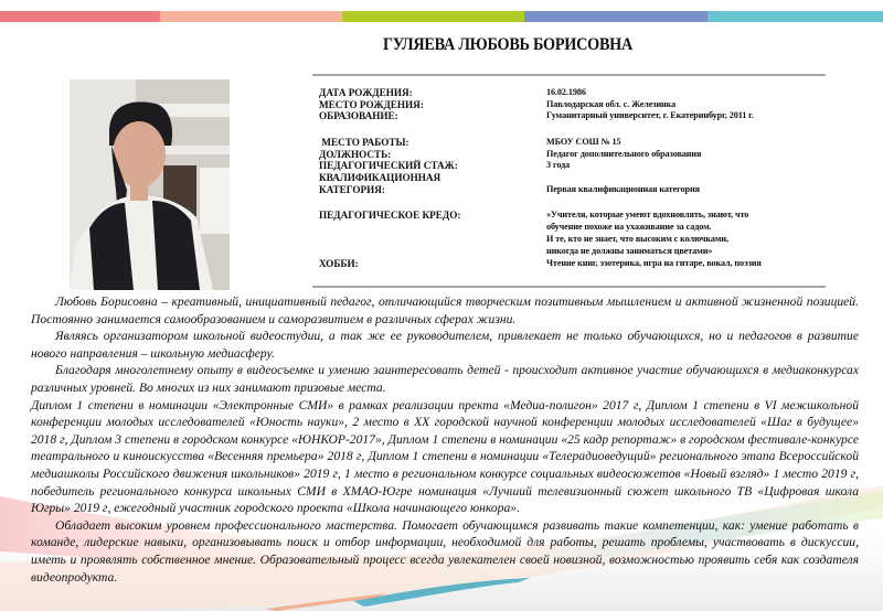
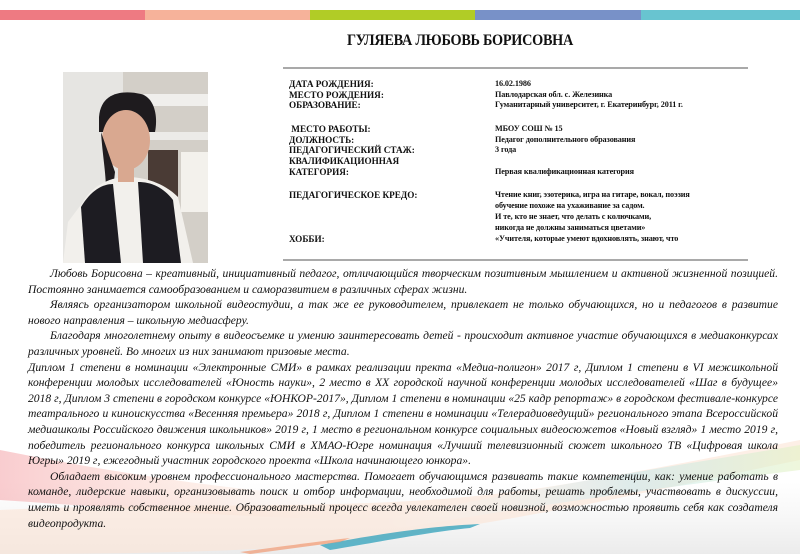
  ГУЛЯЕВА ЛЮБОВЬ БОРИСОВНА
  ДАТА РОЖДЕНИЯ:
  16.02.1986
  МЕСТО РОЖДЕНИЯ:
  Павлодарская обл. с. Железинка
  ОБРАЗОВАНИЕ:
  Гуманитарный университет, г. Екатеринбург, 2011 г.
  МЕСТО РАБОТЫ:
  МБОУ СОШ № 15
  ДОЛЖНОСТЬ:
  Педагог дополнительного образования
  ПЕДАГОГИЧЕСКИЙ СТАЖ:
  3 года
  КВАЛИФИКАЦИОННАЯ
  КАТЕГОРИЯ:
  Первая квалификационная категория
  ПЕДАГОГИЧЕСКОЕ КРЕДО:
- «Учителя, которые умеют вдохновлять, знают, что
+ Чтение книг, эзотерика, игра на гитаре, вокал, поэзия
  обучение похоже на ухаживание за садом.
- И те, кто не знает, что высоким с колючками,
+ И те, кто не знает, что делать с колючками,
  никогда не должны заниматься цветами»
  ХОББИ:
- Чтение книг, эзотерика, игра на гитаре, вокал, поэзия
+ «Учителя, которые умеют вдохновлять, знают, что
  Любовь Борисовна – креативный, инициативный педагог, отличающийся творческим позитивным мышлением и активной жизненной позицией. Постоянно занимается самообразованием и саморазвитием в различных сферах жизни.
  Являясь организатором школьной видеостудии, а так же ее руководителем, привлекает не только обучающихся, но и педагогов в развитие нового направления – школьную медиасферу.
  Благодаря многолетнему опыту в видеосъемке и умению заинтересовать детей - происходит активное участие обучающихся в медиаконкурсах различных уровней. Во многих из них занимают призовые места.
  Диплом 1 степени в номинации «Электронные СМИ» в рамках реализации пректа «Медиа-полигон» 2017 г, Диплом 1 степени в VI межшкольной конференции молодых исследователей «Юность науки», 2 место в XX городской научной конференции молодых исследователей «Шаг в будущее» 2018 г, Диплом 3 степени в городском конкурсе «ЮНКОР-2017», Диплом 1 степени в номинации «25 кадр репортаж» в городском фестивале-конкурсе театрального и киноискусства «Весенняя премьера» 2018 г, Диплом 1 степени в номинации «Телерадиоведущий» регионального этапа Всероссийской медиашколы Российского движения школьников» 2019 г, 1 место в региональном конкурсе социальных видеосюжетов «Новый взгляд» 1 место 2019 г, победитель регионального конкурса школьных СМИ в ХМАО-Югре номинация «Лучший телевизионный сюжет школьного ТВ «Цифровая школа Югры» 2019 г, ежегодный участник городского проекта «Школа начинающего юнкора».
  Обладает высоким уровнем профессионального мастерства. Помогает обучающимся развивать такие компетенции, как: умение работать в команде, лидерские навыки, организовывать поиск и отбор информации, необходимой для работы, решать проблемы, участвовать в дискуссии, иметь и проявлять собственное мнение. Образовательный процесс всегда увлекателен своей новизной, возможностью проявить себя как создателя видеопродукта.
